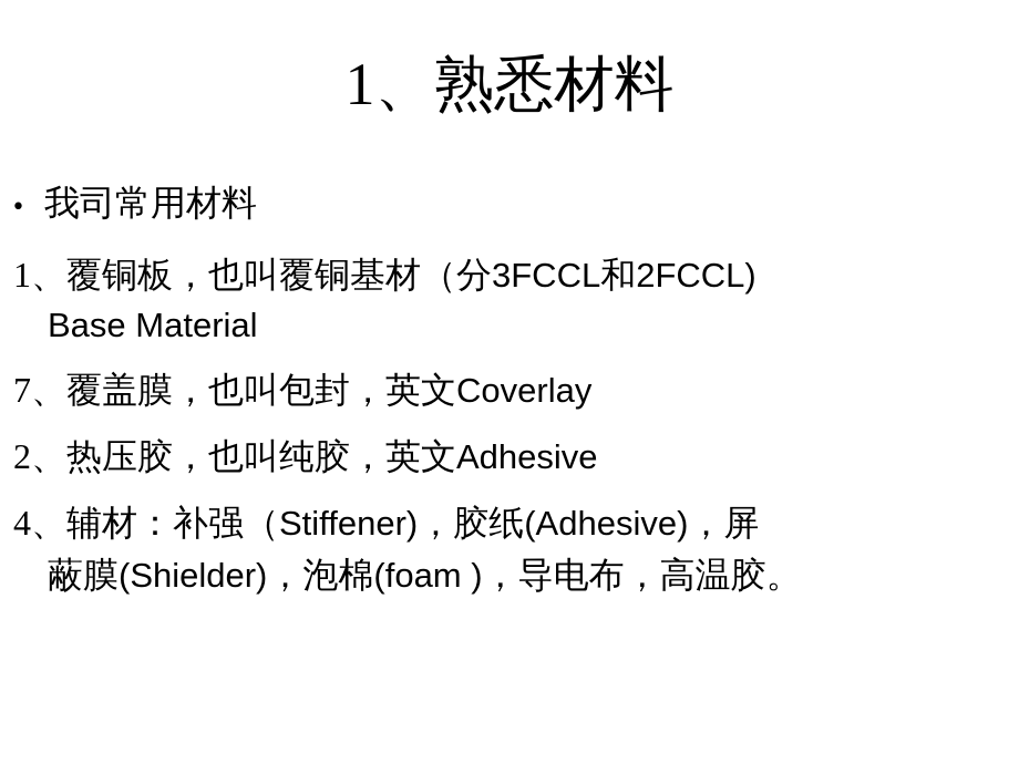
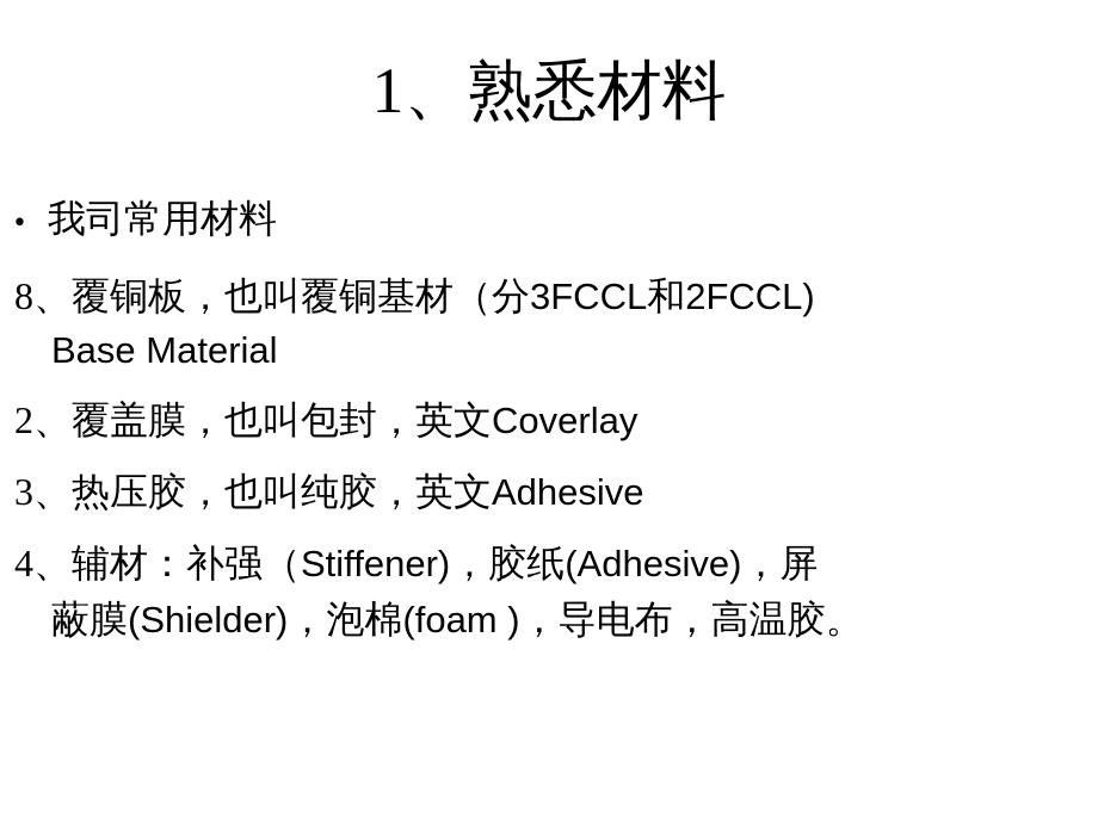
  1、熟悉材料
  •
  我司常用材料
- 1、覆铜板，也叫覆铜基材（分3FCCL和2FCCL)
+ 8、覆铜板，也叫覆铜基材（分3FCCL和2FCCL)
  Base Material
- 7、覆盖膜，也叫包封，英文Coverlay
+ 2、覆盖膜，也叫包封，英文Coverlay
- 2、热压胶，也叫纯胶，英文Adhesive
+ 3、热压胶，也叫纯胶，英文Adhesive
  4、辅材：补强（Stiffener)，胶纸(Adhesive)，屏
  蔽膜(Shielder)，泡棉(foam )，导电布，高温胶。
